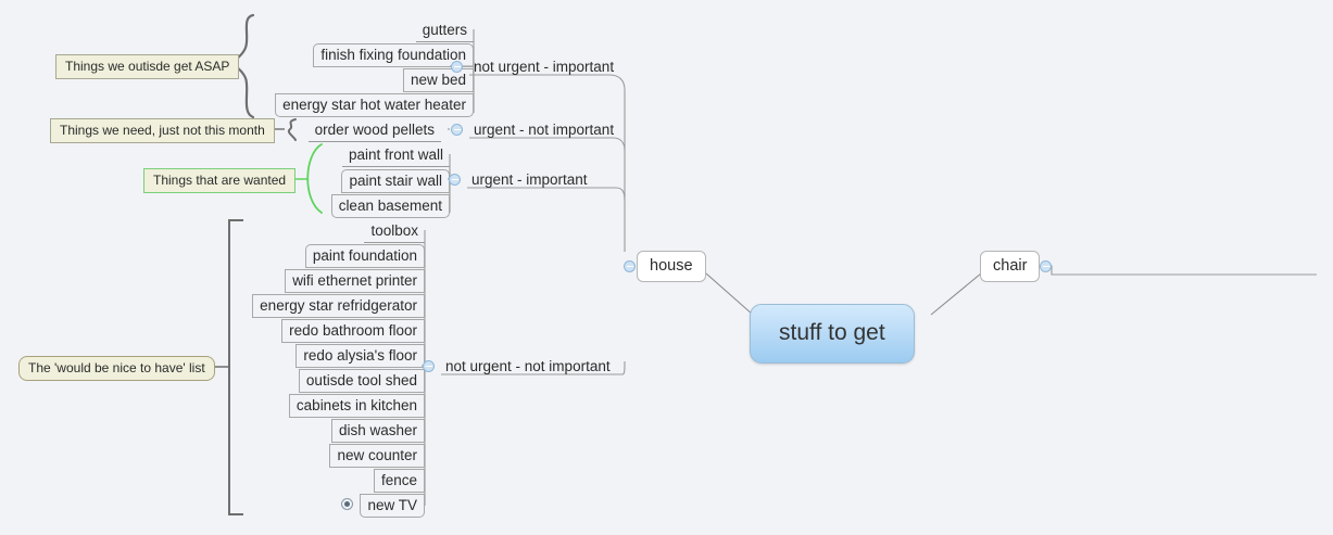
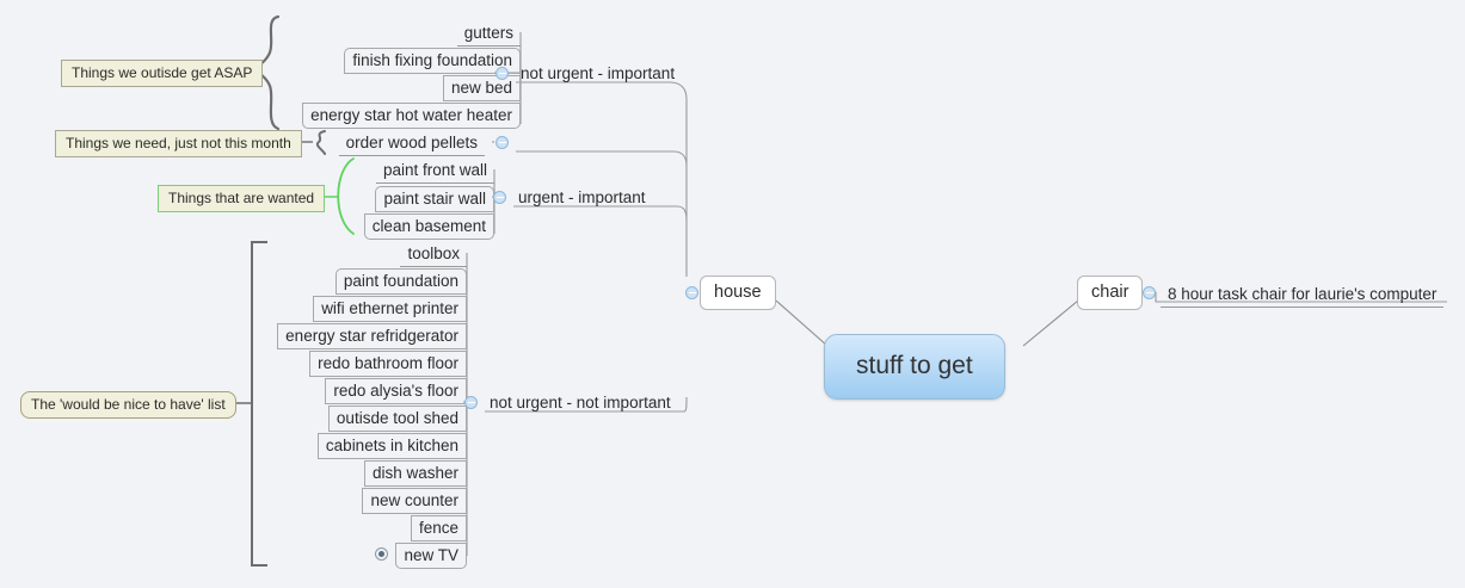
  gutters
  finish fixing foundation
  new bed
  energy star hot water heater
  order wood pellets
  paint front wall
  paint stair wall
  clean basement
  toolbox
  paint foundation
  wifi ethernet printer
  energy star refridgerator
  redo bathroom floor
  redo alysia's floor
  outisde tool shed
  cabinets in kitchen
  dish washer
  new counter
  fence
  new TV
  not urgent - important
- urgent - not important
  urgent - important
  not urgent - not important
  house
  chair
+ 8 hour task chair for laurie's computer
  stuff to get
  Things we outisde get ASAP
  Things we need, just not this month
  Things that are wanted
  The 'would be nice to have' list
